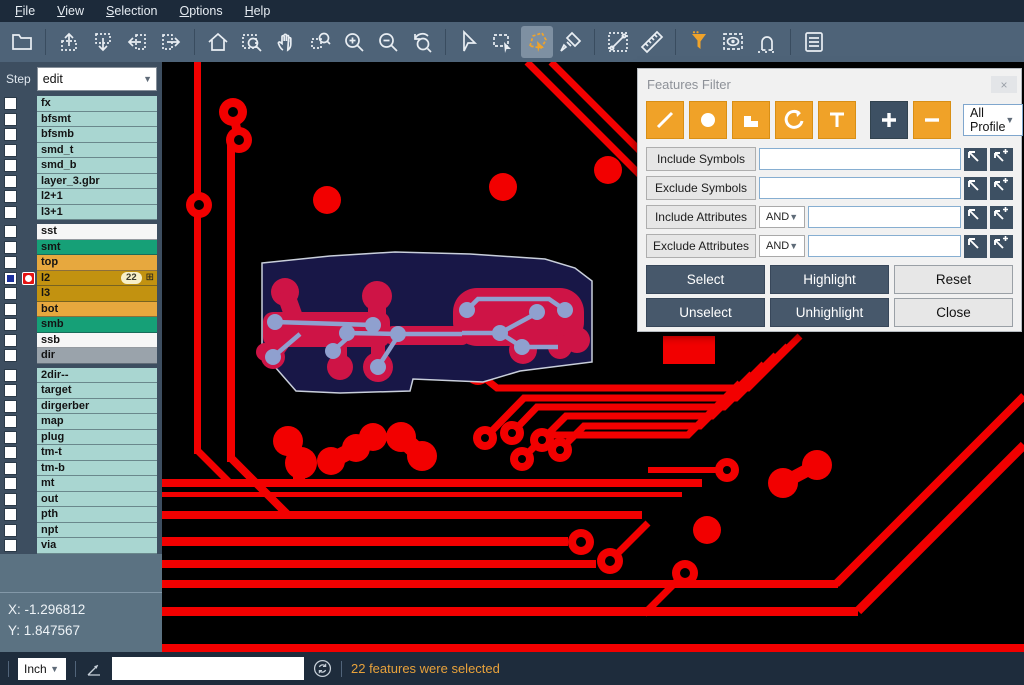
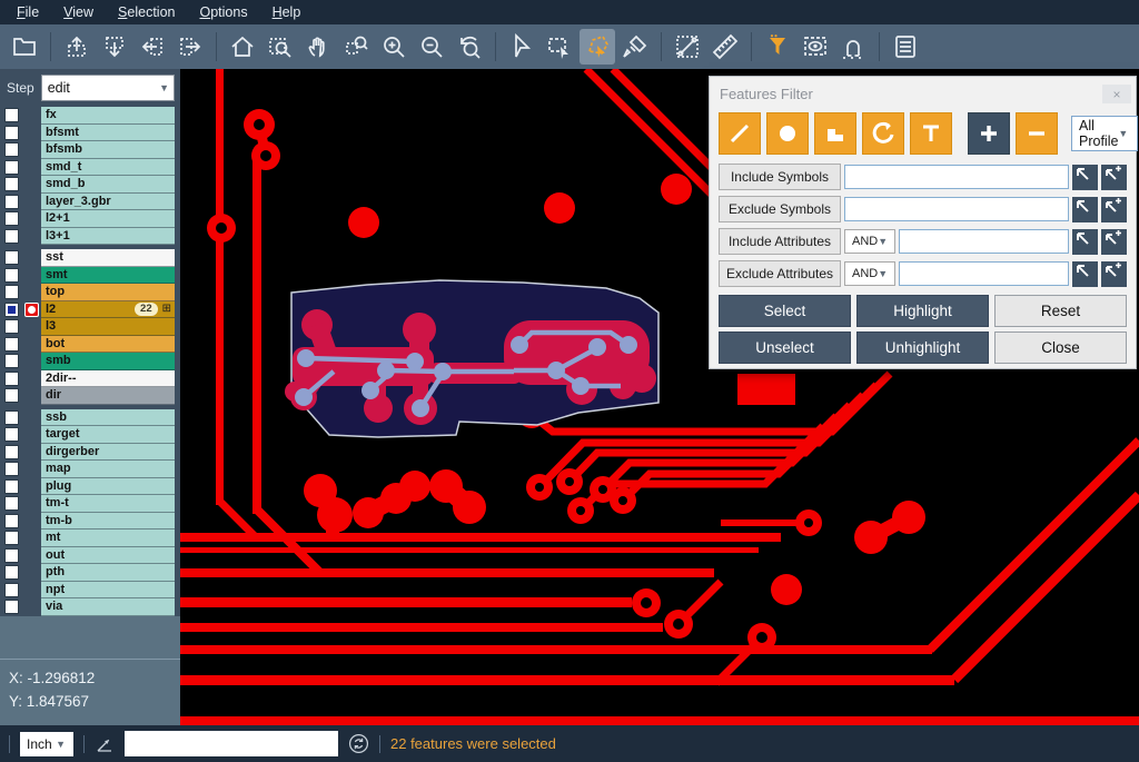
  File
  View
  Selection
  Options
  Help
  Step
  edit
  ▼
  fx
  bfsmt
  bfsmb
  smd_t
  smd_b
  layer_3.gbr
  l2+1
  l3+1
  sst
  smt
  top
  l2
  22
  ⊞
  l3
  bot
  smb
- ssb
+ 2dir--
  dir
- 2dir--
+ ssb
  target
  dirgerber
  map
  plug
  tm-t
  tm-b
  mt
  out
  pth
  npt
  via
  X: -1.296812
  Y: 1.847567
  Features Filter
  ×
  All Profile
  ▼
  Include Symbols
  Exclude Symbols
  Include Attributes
  AND
  ▼
  Exclude Attributes
  AND
  ▼
  Select
  Highlight
  Reset
  Unselect
  Unhighlight
  Close
  Inch
  ▼
  22 features were selected
